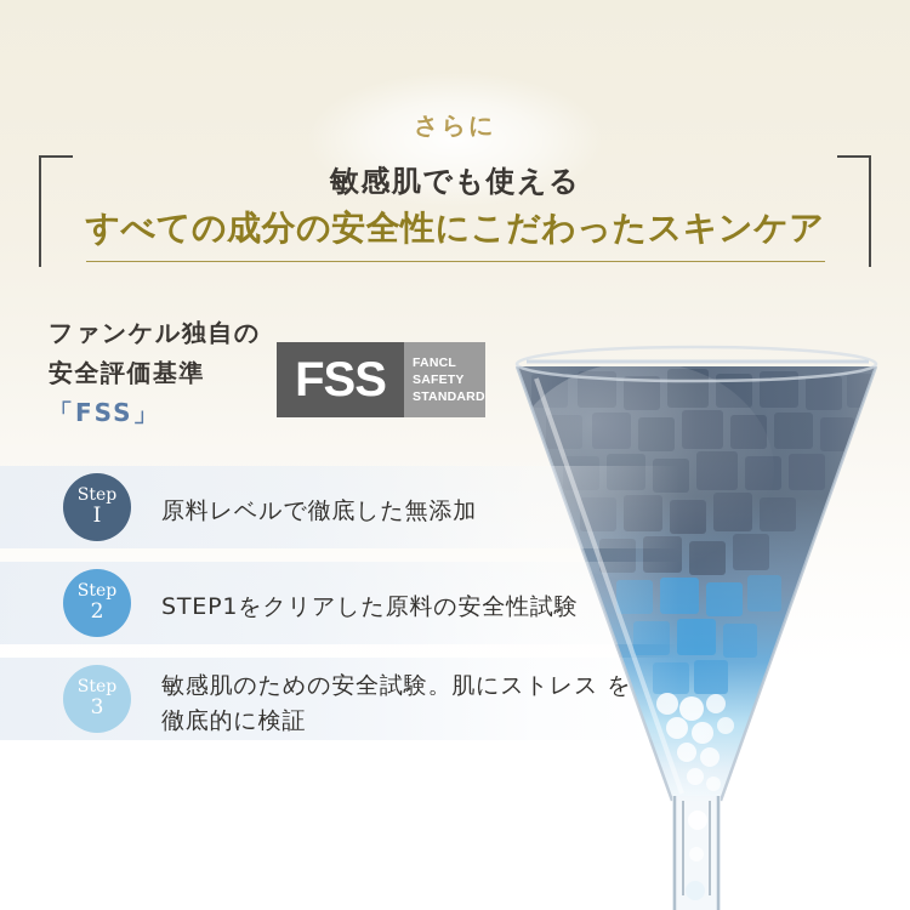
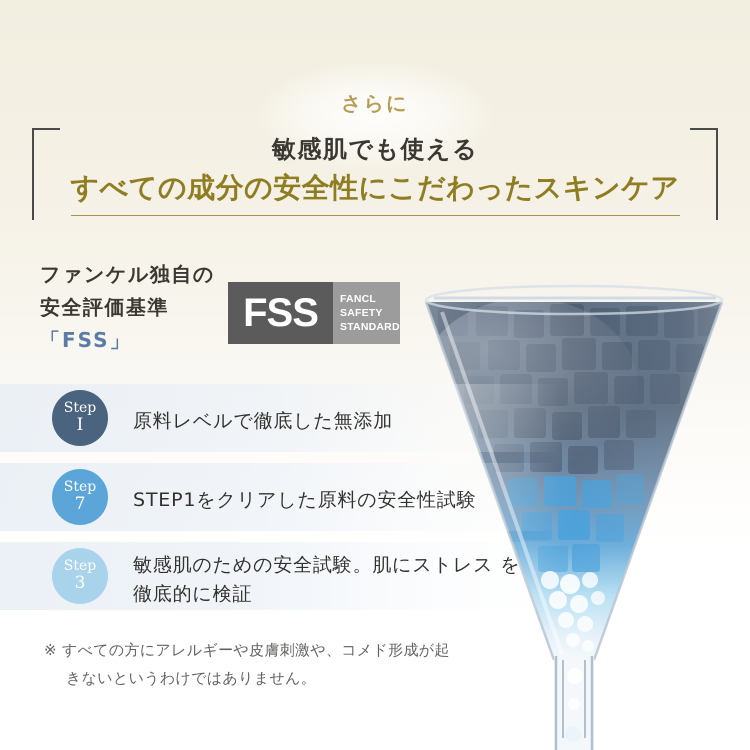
  さらに
  敏感肌でも使える
  すべての成分の安全性にこだわったスキンケア
  ファンケル独自の
  安全評価基準
  「FSS」
  FSS
  FANCL
  SAFETY
  STANDARD
  Step
  I
  原料レベルで徹底した無添加
  Step
- 2
+ 7
  STEP1をクリアした原料の安全性試験
  Step
  3
  敏感肌のための安全試験。肌にストレス を徹底的に検証
+ ※ すべての方にアレルギーや皮膚刺激や、コメド形成が起
+ きないというわけではありません。
